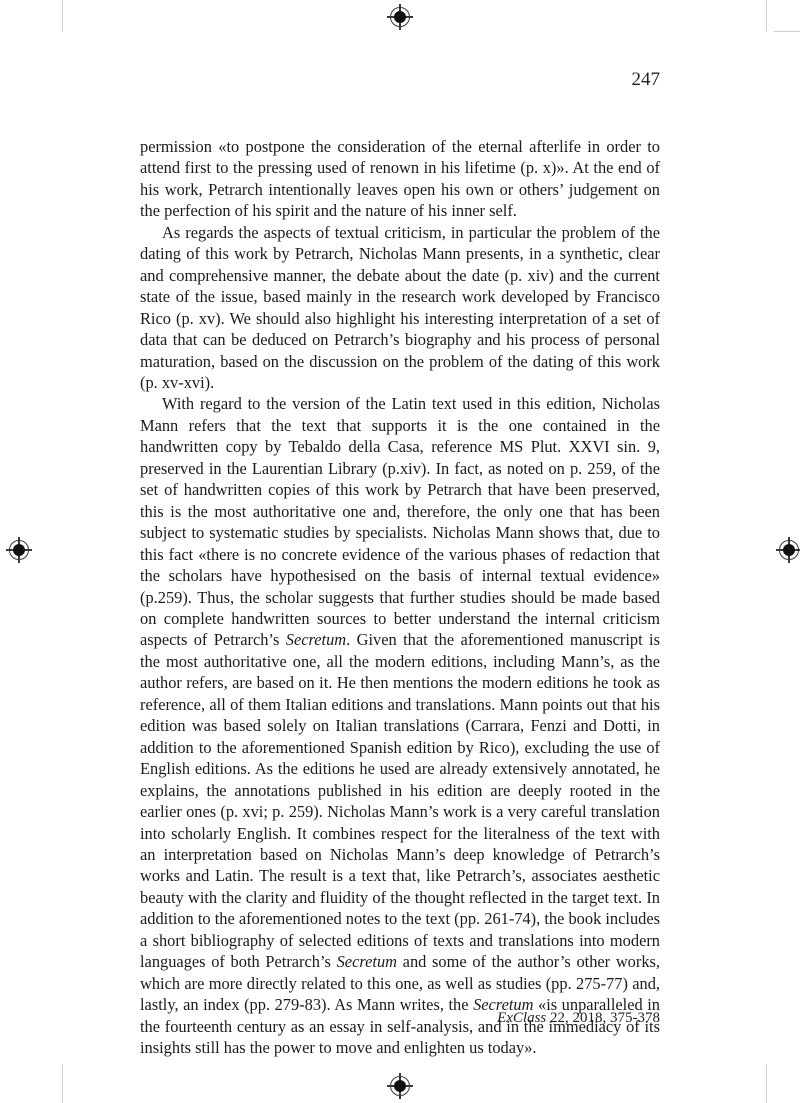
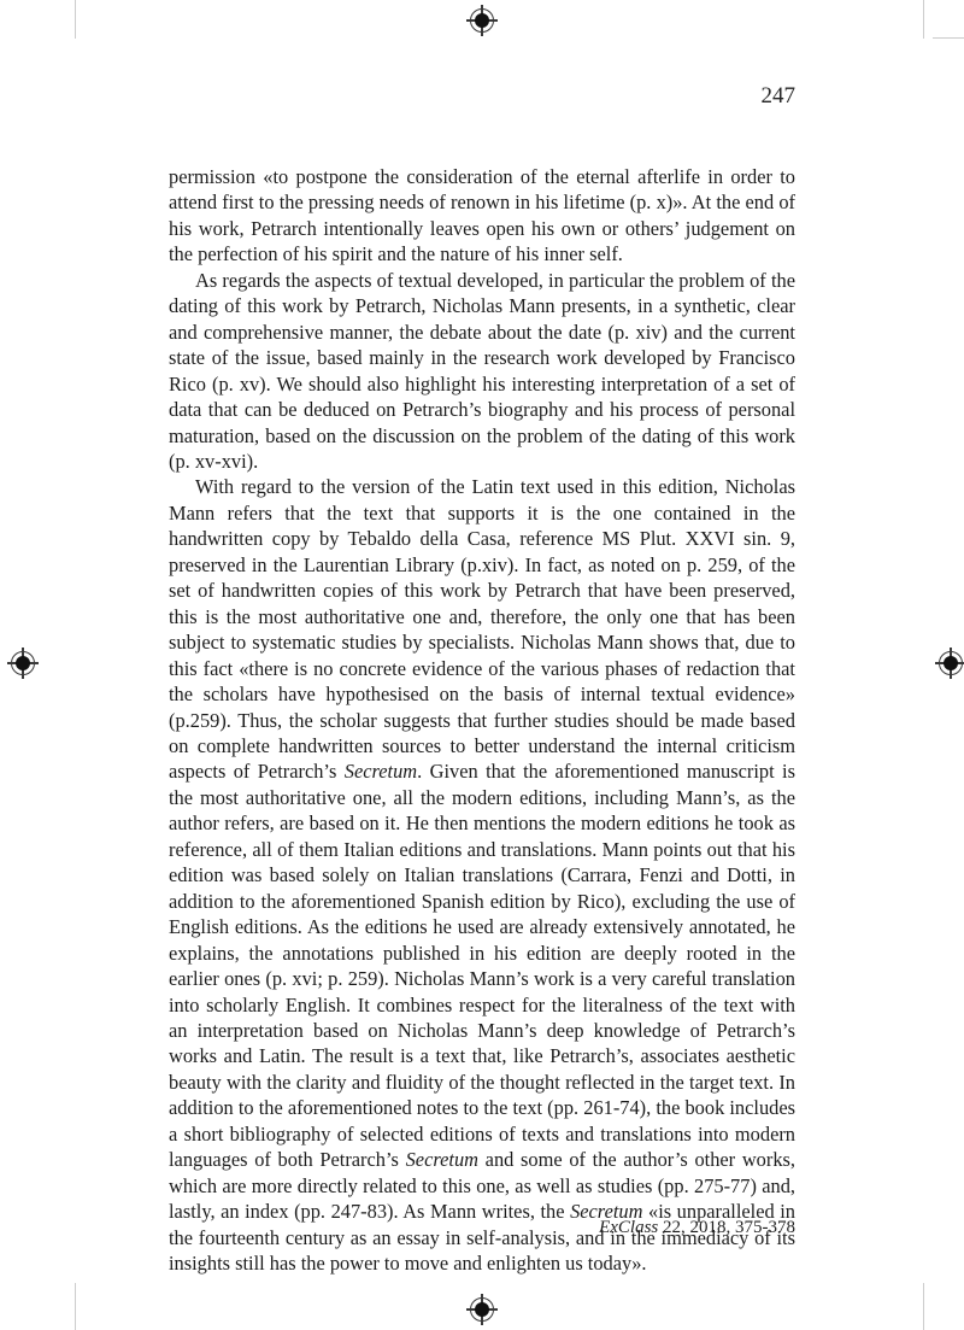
  247
- permission «to postpone the consideration of the eternal afterlife in order to attend first to the pressing used of renown in his lifetime (p. x)». At the end of his work, Petrarch intentionally leaves open his own or others’ judgement on the perfection of his spirit and the nature of his inner self.
+ permission «to postpone the consideration of the eternal afterlife in order to attend first to the pressing needs of renown in his lifetime (p. x)». At the end of his work, Petrarch intentionally leaves open his own or others’ judgement on the perfection of his spirit and the nature of his inner self.
- As regards the aspects of textual criticism, in particular the problem of the dating of this work by Petrarch, Nicholas Mann presents, in a synthetic, clear and comprehensive manner, the debate about the date (p. xiv) and the current state of the issue, based mainly in the research work developed by Francisco Rico (p. xv). We should also highlight his interesting interpretation of a set of data that can be deduced on Petrarch’s biography and his process of personal maturation, based on the discussion on the problem of the dating of this work (p. xv-xvi).
+ As regards the aspects of textual developed, in particular the problem of the dating of this work by Petrarch, Nicholas Mann presents, in a synthetic, clear and comprehensive manner, the debate about the date (p. xiv) and the current state of the issue, based mainly in the research work developed by Francisco Rico (p. xv). We should also highlight his interesting interpretation of a set of data that can be deduced on Petrarch’s biography and his process of personal maturation, based on the discussion on the problem of the dating of this work (p. xv-xvi).
- With regard to the version of the Latin text used in this edition, Nicholas Mann refers that the text that supports it is the one contained in the handwritten copy by Tebaldo della Casa, reference MS Plut. XXVI sin. 9, preserved in the Laurentian Library (p.xiv). In fact, as noted on p. 259, of the set of handwritten copies of this work by Petrarch that have been preserved, this is the most authoritative one and, therefore, the only one that has been subject to systematic studies by specialists. Nicholas Mann shows that, due to this fact «there is no concrete evidence of the various phases of redaction that the scholars have hypothesised on the basis of internal textual evidence» (p.259). Thus, the scholar suggests that further studies should be made based on complete handwritten sources to better understand the internal criticism aspects of Petrarch’s Secretum. Given that the aforementioned manuscript is the most authoritative one, all the modern editions, including Mann’s, as the author refers, are based on it. He then mentions the modern editions he took as reference, all of them Italian editions and translations. Mann points out that his edition was based solely on Italian translations (Carrara, Fenzi and Dotti, in addition to the aforementioned Spanish edition by Rico), excluding the use of English editions. As the editions he used are already extensively annotated, he explains, the annotations published in his edition are deeply rooted in the earlier ones (p. xvi; p. 259). Nicholas Mann’s work is a very careful translation into scholarly English. It combines respect for the literalness of the text with an interpretation based on Nicholas Mann’s deep knowledge of Petrarch’s works and Latin. The result is a text that, like Petrarch’s, associates aesthetic beauty with the clarity and fluidity of the thought reflected in the target text. In addition to the aforementioned notes to the text (pp. 261-74), the book includes a short bibliography of selected editions of texts and translations into modern languages of both Petrarch’s Secretum and some of the author’s other works, which are more directly related to this one, as well as studies (pp. 275-77) and, lastly, an index (pp. 279-83). As Mann writes, the Secretum «is unparalleled in the fourteenth century as an essay in self-analysis, and in the immediacy of its insights still has the power to move and enlighten us today».
+ With regard to the version of the Latin text used in this edition, Nicholas Mann refers that the text that supports it is the one contained in the handwritten copy by Tebaldo della Casa, reference MS Plut. XXVI sin. 9, preserved in the Laurentian Library (p.xiv). In fact, as noted on p. 259, of the set of handwritten copies of this work by Petrarch that have been preserved, this is the most authoritative one and, therefore, the only one that has been subject to systematic studies by specialists. Nicholas Mann shows that, due to this fact «there is no concrete evidence of the various phases of redaction that the scholars have hypothesised on the basis of internal textual evidence» (p.259). Thus, the scholar suggests that further studies should be made based on complete handwritten sources to better understand the internal criticism aspects of Petrarch’s Secretum. Given that the aforementioned manuscript is the most authoritative one, all the modern editions, including Mann’s, as the author refers, are based on it. He then mentions the modern editions he took as reference, all of them Italian editions and translations. Mann points out that his edition was based solely on Italian translations (Carrara, Fenzi and Dotti, in addition to the aforementioned Spanish edition by Rico), excluding the use of English editions. As the editions he used are already extensively annotated, he explains, the annotations published in his edition are deeply rooted in the earlier ones (p. xvi; p. 259). Nicholas Mann’s work is a very careful translation into scholarly English. It combines respect for the literalness of the text with an interpretation based on Nicholas Mann’s deep knowledge of Petrarch’s works and Latin. The result is a text that, like Petrarch’s, associates aesthetic beauty with the clarity and fluidity of the thought reflected in the target text. In addition to the aforementioned notes to the text (pp. 261-74), the book includes a short bibliography of selected editions of texts and translations into modern languages of both Petrarch’s Secretum and some of the author’s other works, which are more directly related to this one, as well as studies (pp. 275-77) and, lastly, an index (pp. 247-83). As Mann writes, the Secretum «is unparalleled in the fourteenth century as an essay in self-analysis, and in the immediacy of its insights still has the power to move and enlighten us today».
  ExClass 22, 2018, 375-378
